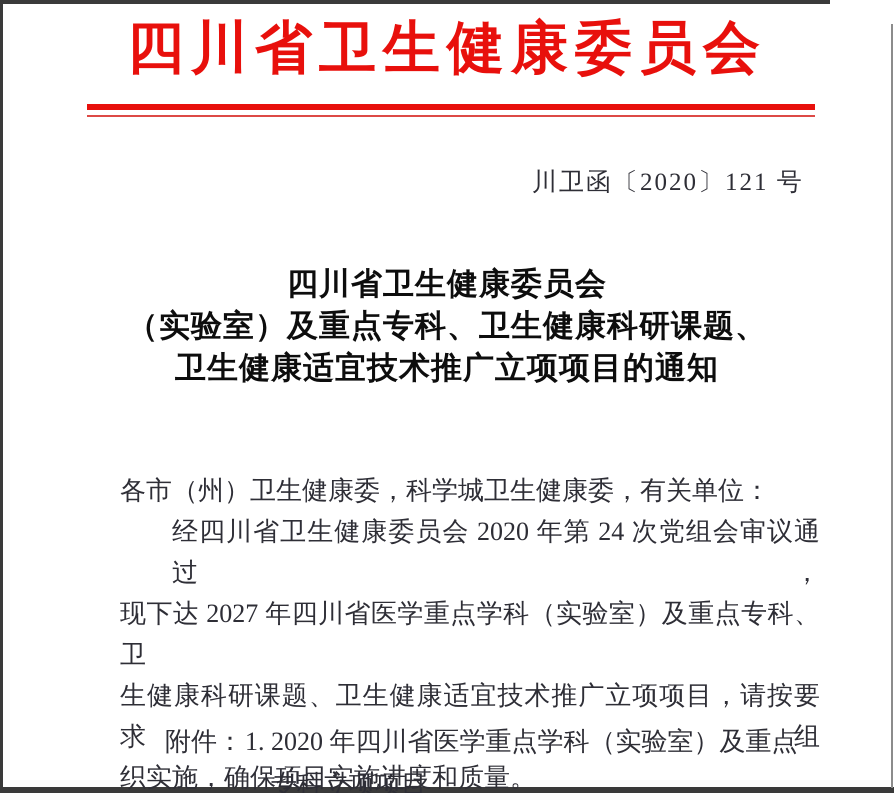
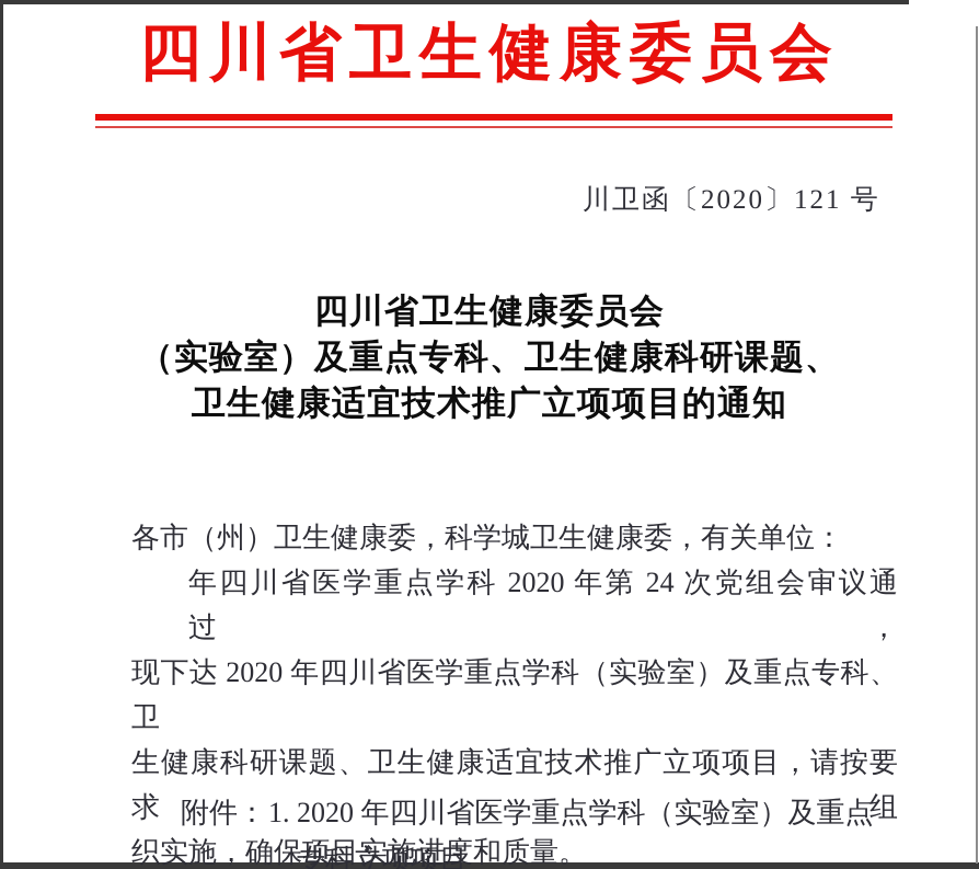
  四川省卫生健康委员会
  川卫函〔2020〕121 号
  四川省卫生健康委员会
  （实验室）及重点专科、卫生健康科研课题、
  卫生健康适宜技术推广立项项目的通知
  各市（州）卫生健康委，科学城卫生健康委，有关单位：
- 经四川省卫生健康委员会 2020 年第 24 次党组会审议通过，
+ 年四川省医学重点学科 2020 年第 24 次党组会审议通过，
- 现下达 2027 年四川省医学重点学科（实验室）及重点专科、卫
+ 现下达 2020 年四川省医学重点学科（实验室）及重点专科、卫
  生健康科研课题、卫生健康适宜技术推广立项项目，请按要求组
  织实施，确保项目实施进度和质量。
  附件：
  1. 2020 年四川省医学重点学科（实验室）及重点
  专科立项项目
